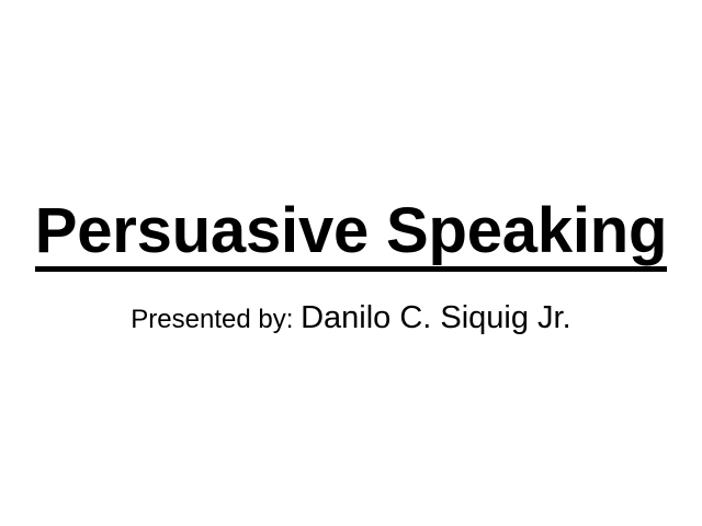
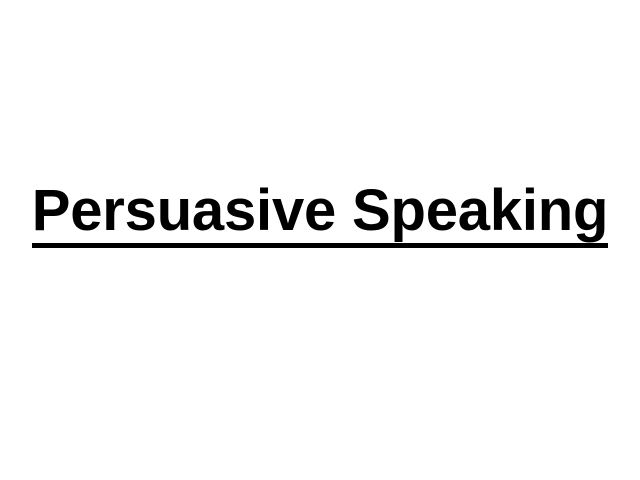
  Persuasive Speaking
- Presented by: Danilo C. Siquig Jr.
